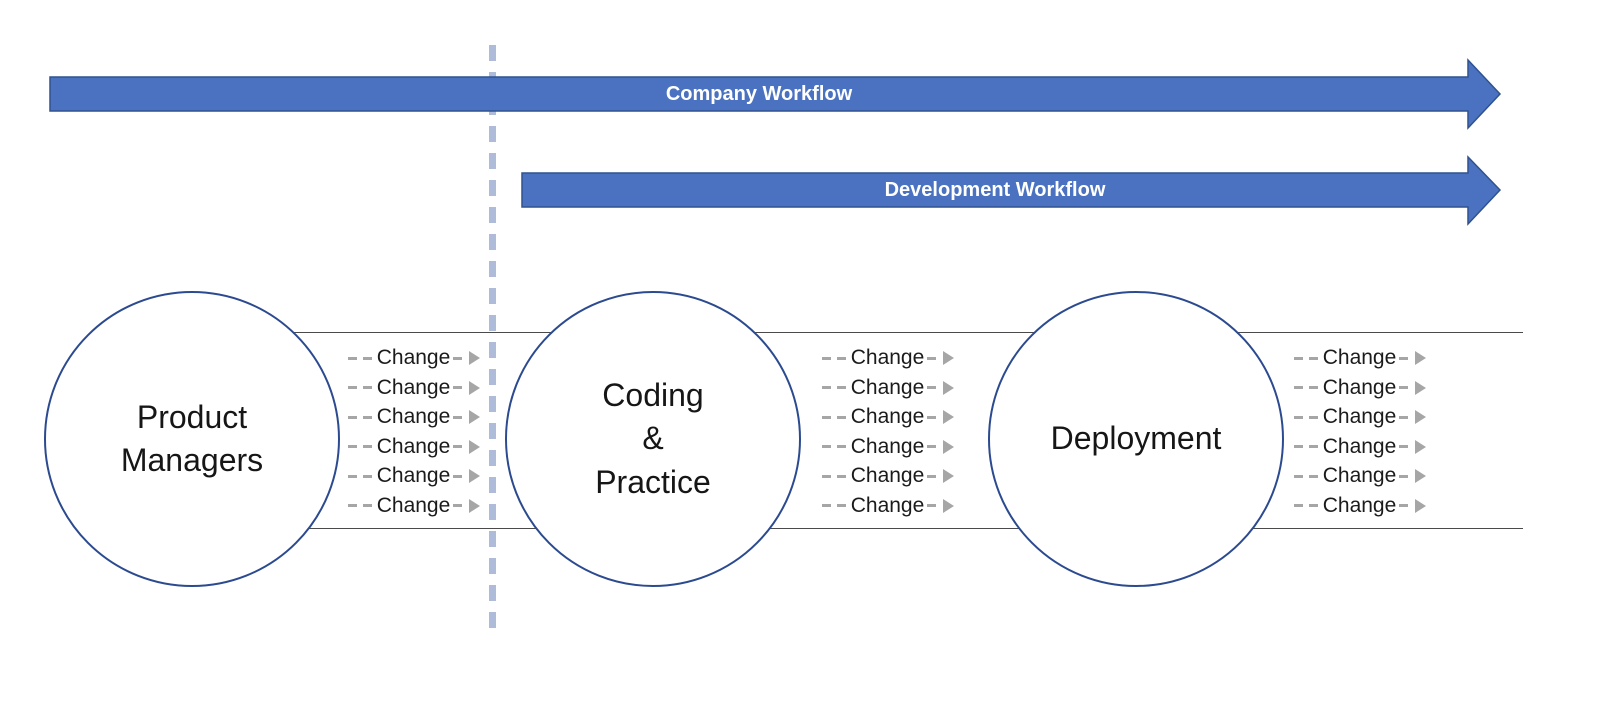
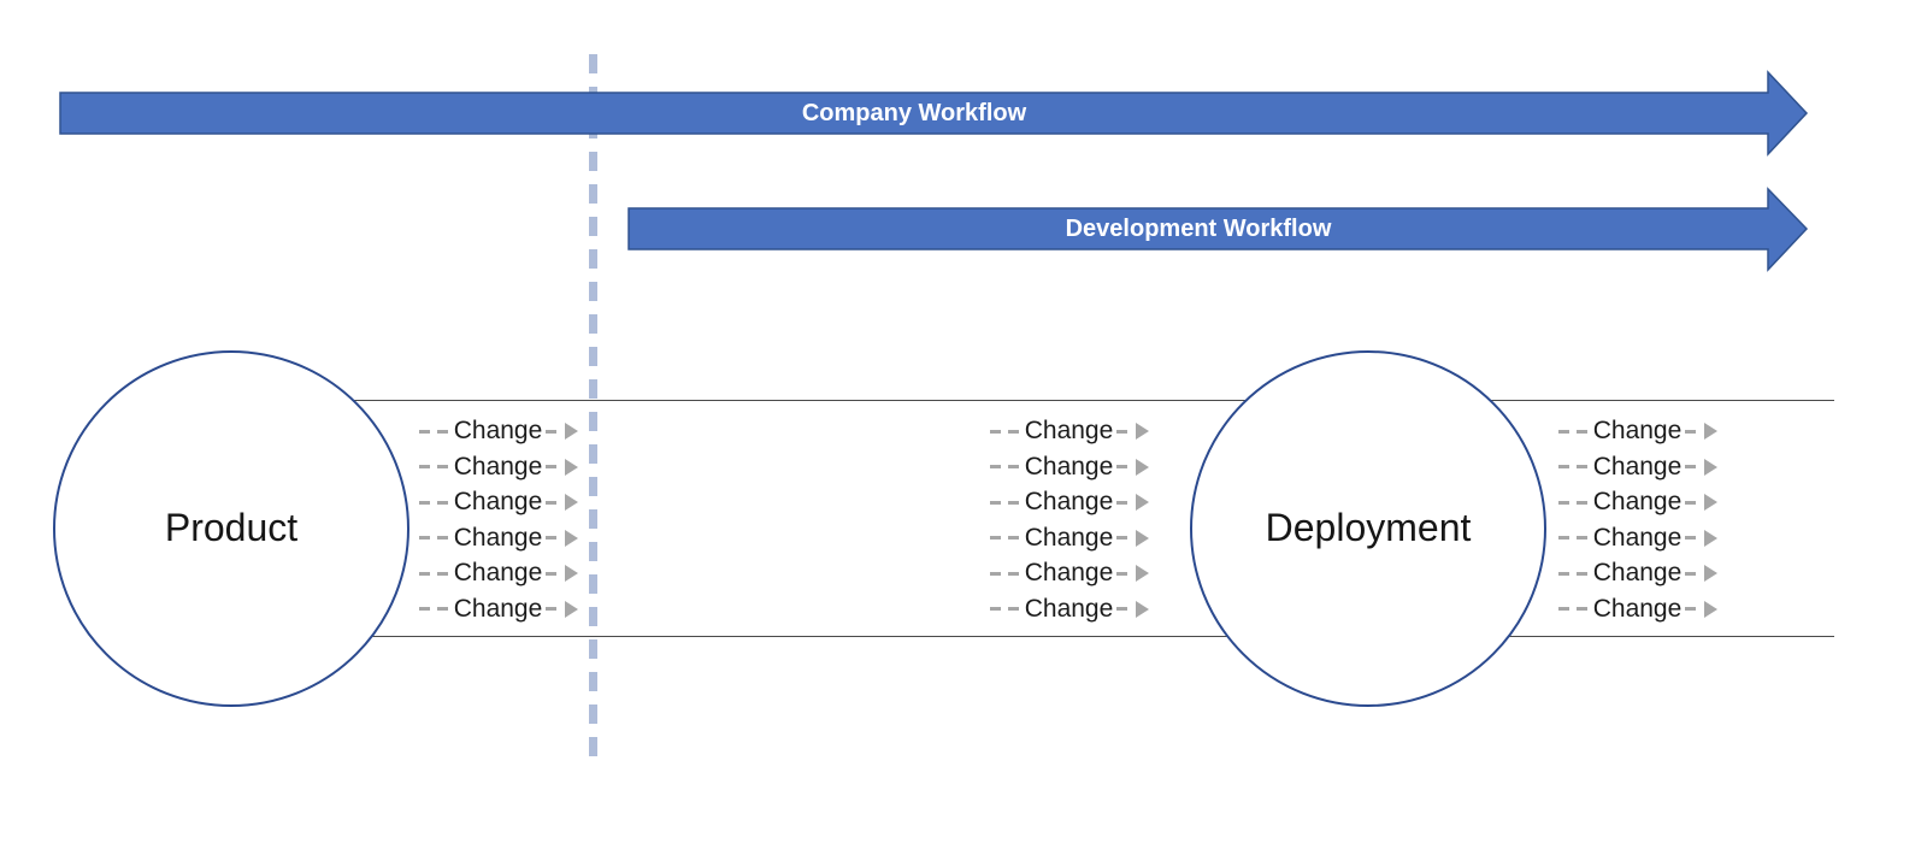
  Product
- Managers
- Coding
- &
- Practice
  Deployment
  Change
  Change
  Change
  Change
  Change
  Change
  Change
  Change
  Change
  Change
  Change
  Change
  Change
  Change
  Change
  Change
  Change
  Change
  Company Workflow
  Development Workflow
